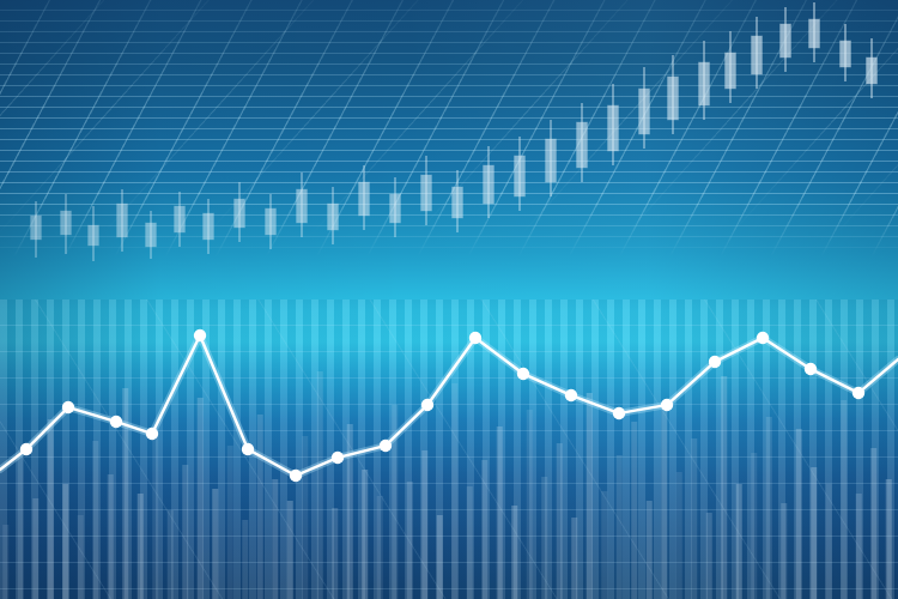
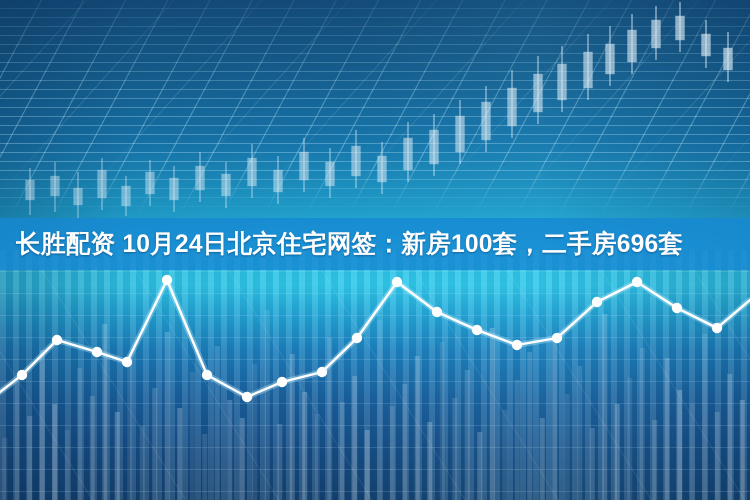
+ 长胜配资 10月24日北京住宅网签：新房100套，二手房696套
